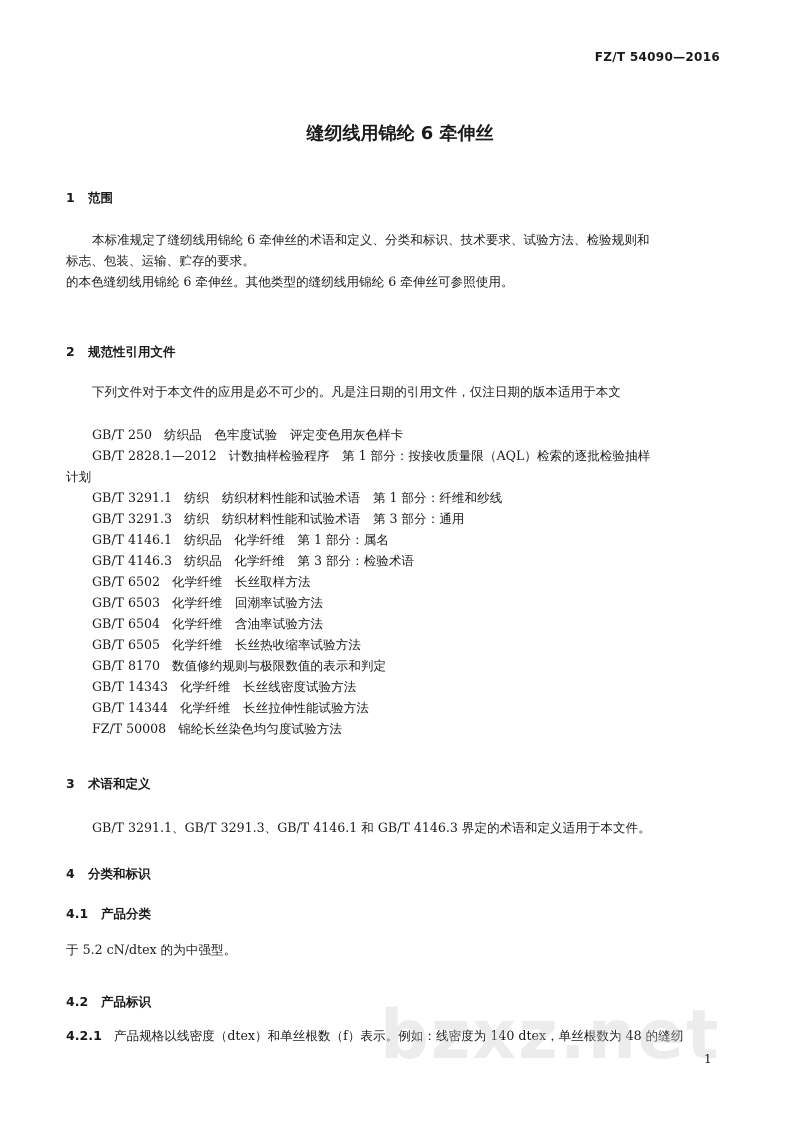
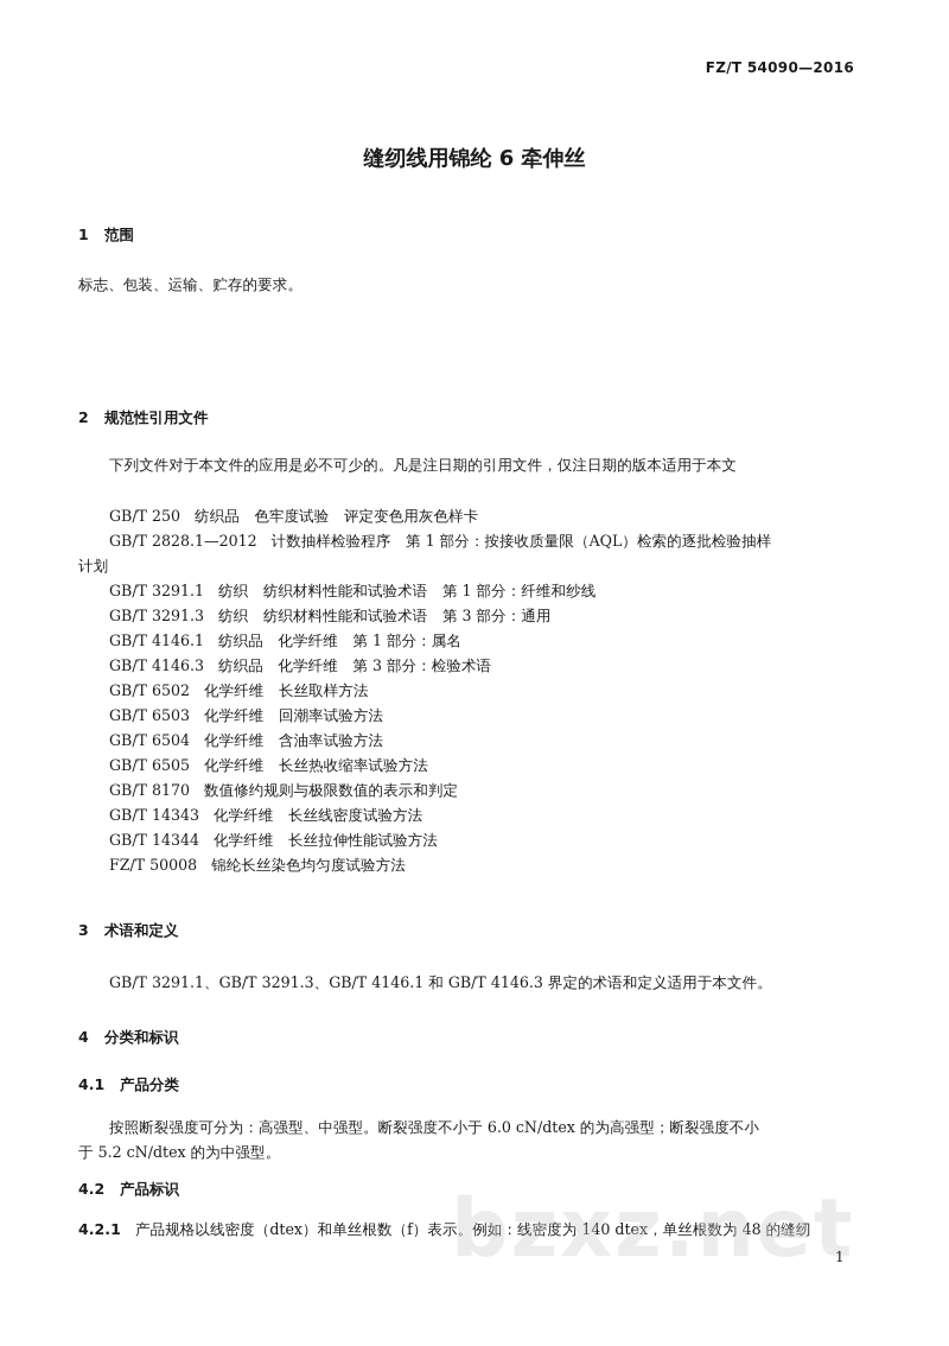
  FZ/T 54090—2016
  缝纫线用锦纶 6 牵伸丝
  1 范围
- 本标准规定了缝纫线用锦纶 6 牵伸丝的术语和定义、分类和标识、技术要求、试验方法、检验规则和
  标志、包装、运输、贮存的要求。
- 的本色缝纫线用锦纶 6 牵伸丝。其他类型的缝纫线用锦纶 6 牵伸丝可参照使用。
  2 规范性引用文件
  下列文件对于本文件的应用是必不可少的。凡是注日期的引用文件，仅注日期的版本适用于本文
  GB/T 250 纺织品 色牢度试验 评定变色用灰色样卡
  GB/T 2828.1—2012 计数抽样检验程序 第 1 部分：按接收质量限（AQL）检索的逐批检验抽样
  计划
  GB/T 3291.1 纺织 纺织材料性能和试验术语 第 1 部分：纤维和纱线
  GB/T 3291.3 纺织 纺织材料性能和试验术语 第 3 部分：通用
  GB/T 4146.1 纺织品 化学纤维 第 1 部分：属名
  GB/T 4146.3 纺织品 化学纤维 第 3 部分：检验术语
  GB/T 6502 化学纤维 长丝取样方法
  GB/T 6503 化学纤维 回潮率试验方法
  GB/T 6504 化学纤维 含油率试验方法
  GB/T 6505 化学纤维 长丝热收缩率试验方法
  GB/T 8170 数值修约规则与极限数值的表示和判定
  GB/T 14343 化学纤维 长丝线密度试验方法
  GB/T 14344 化学纤维 长丝拉伸性能试验方法
  FZ/T 50008 锦纶长丝染色均匀度试验方法
  3 术语和定义
  GB/T 3291.1、GB/T 3291.3、GB/T 4146.1 和 GB/T 4146.3 界定的术语和定义适用于本文件。
  4 分类和标识
  4.1 产品分类
+ 按照断裂强度可分为：高强型、中强型。断裂强度不小于 6.0 cN/dtex 的为高强型；断裂强度不小
  于 5.2 cN/dtex 的为中强型。
  4.2 产品标识
  4.2.1 产品规格以线密度（dtex）和单丝根数（f）表示。例如：线密度为 140 dtex，单丝根数为 48 的缝纫
  bzxz.net
  1
